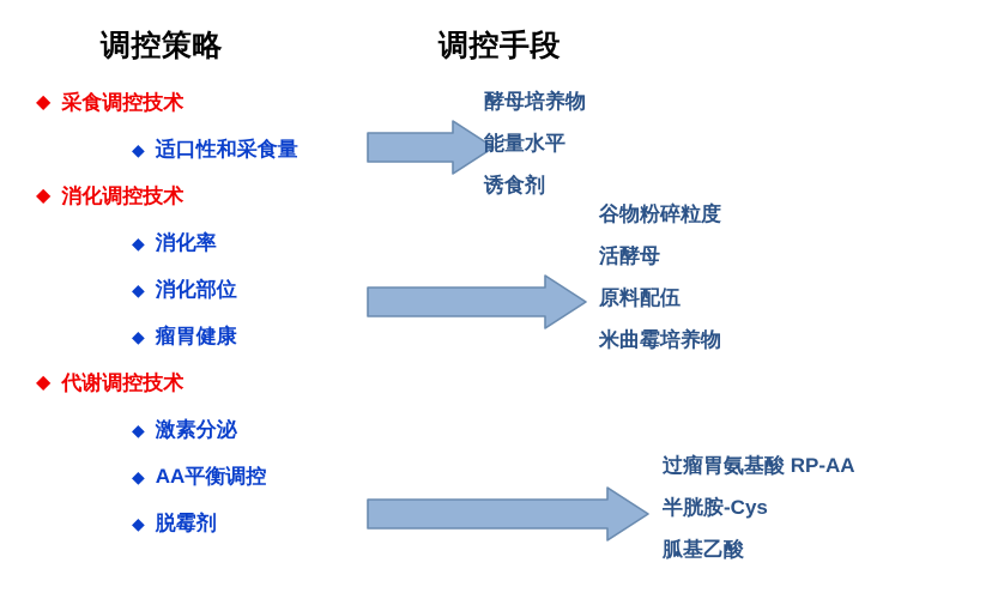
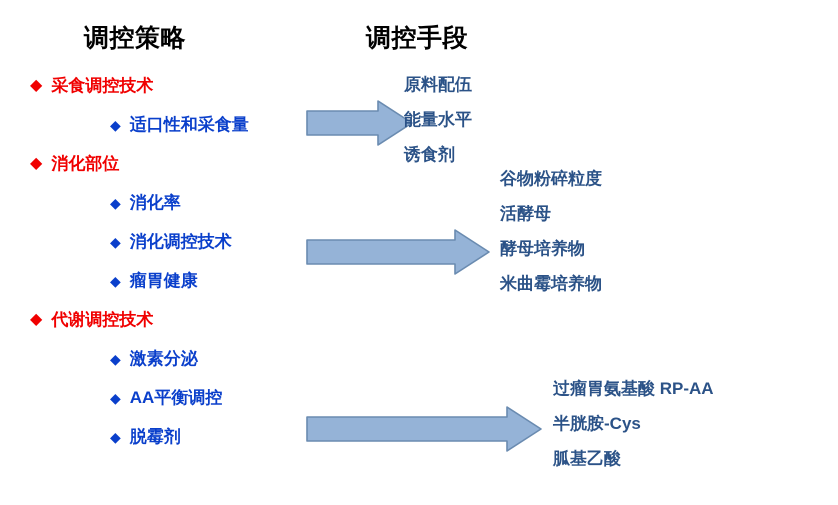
  调控策略
  调控手段
  ◆
  采食调控技术
  ◆
  适口性和采食量
  ◆
- 消化调控技术
+ 消化部位
  ◆
  消化率
  ◆
- 消化部位
+ 消化调控技术
  ◆
  瘤胃健康
  ◆
  代谢调控技术
  ◆
  激素分泌
  ◆
  AA平衡调控
  ◆
  脱霉剂
- 酵母培养物
+ 原料配伍
  能量水平
  诱食剂
  谷物粉碎粒度
  活酵母
- 原料配伍
+ 酵母培养物
  米曲霉培养物
  过瘤胃氨基酸 RP-AA
  半胱胺-Cys
  胍基乙酸
